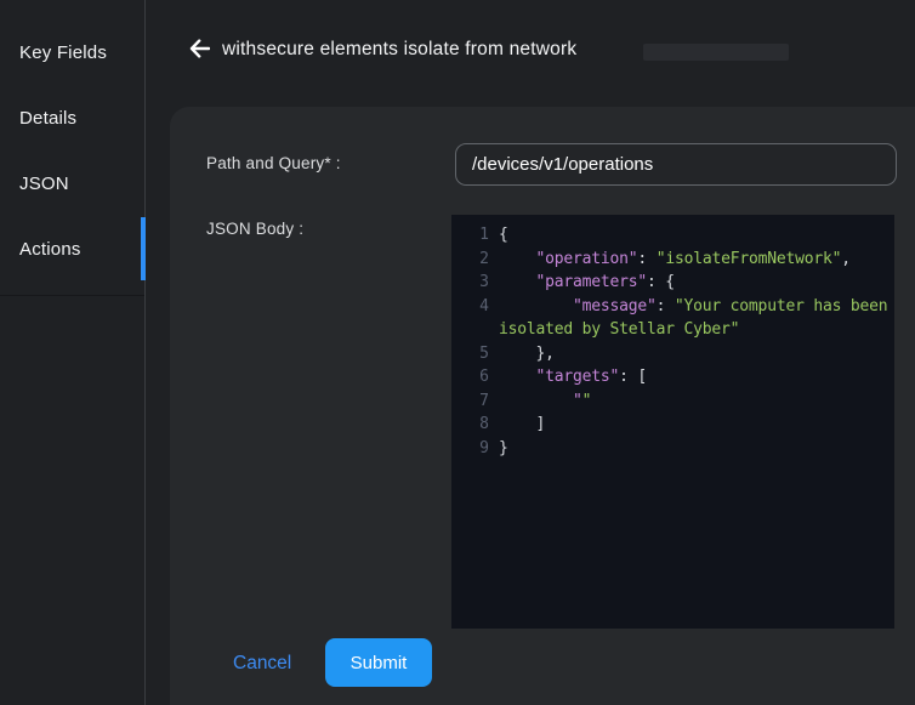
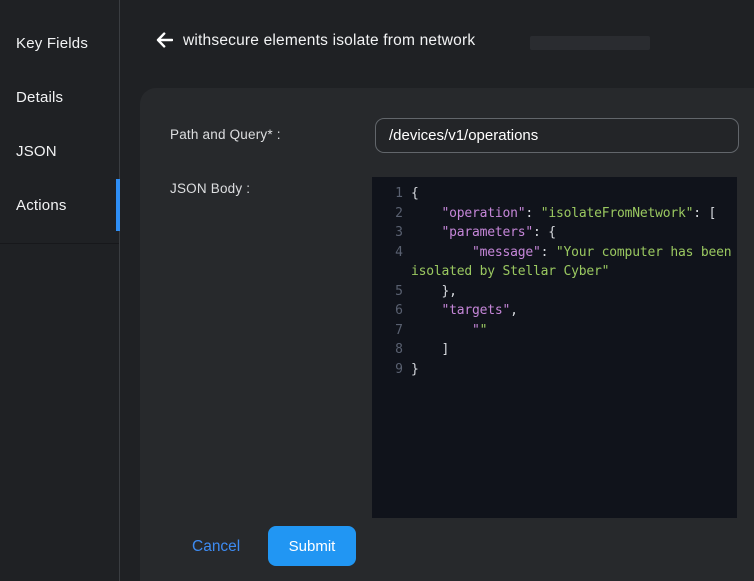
  Key Fields
  Details
  JSON
  Actions
  withsecure elements isolate from network
  Path and Query* :
  /devices/v1/operations
  JSON Body :
  1
  {
  2
- "operation": "isolateFromNetwork",
+ "operation": "isolateFromNetwork": [
  3
  "parameters": {
  4
  "message": "Your computer has been
  isolated by Stellar Cyber"
  5
  },
  6
- "targets": [
+ "targets",
  7
  ""
  8
  ]
  9
  }
  Cancel
  Submit
